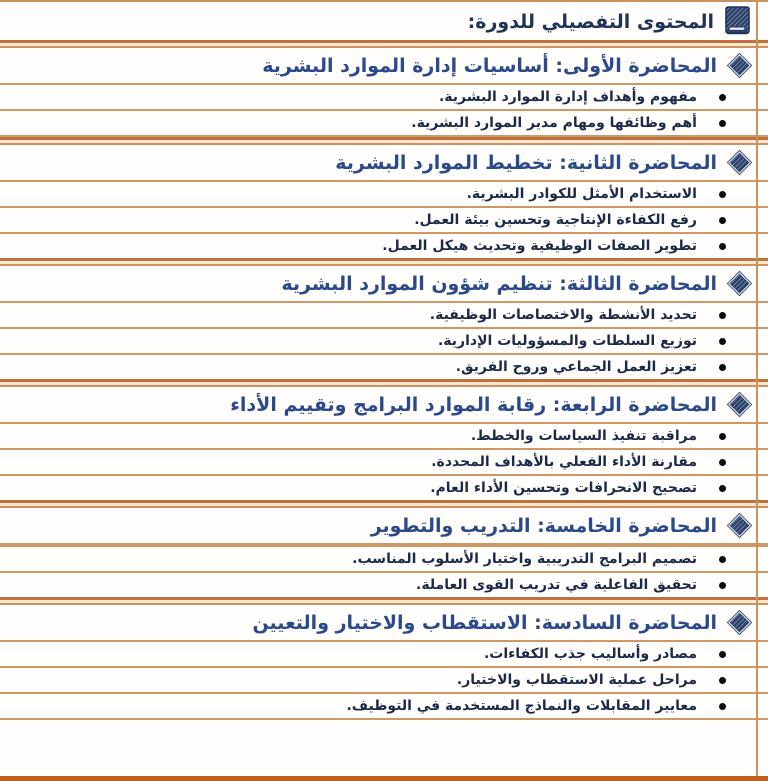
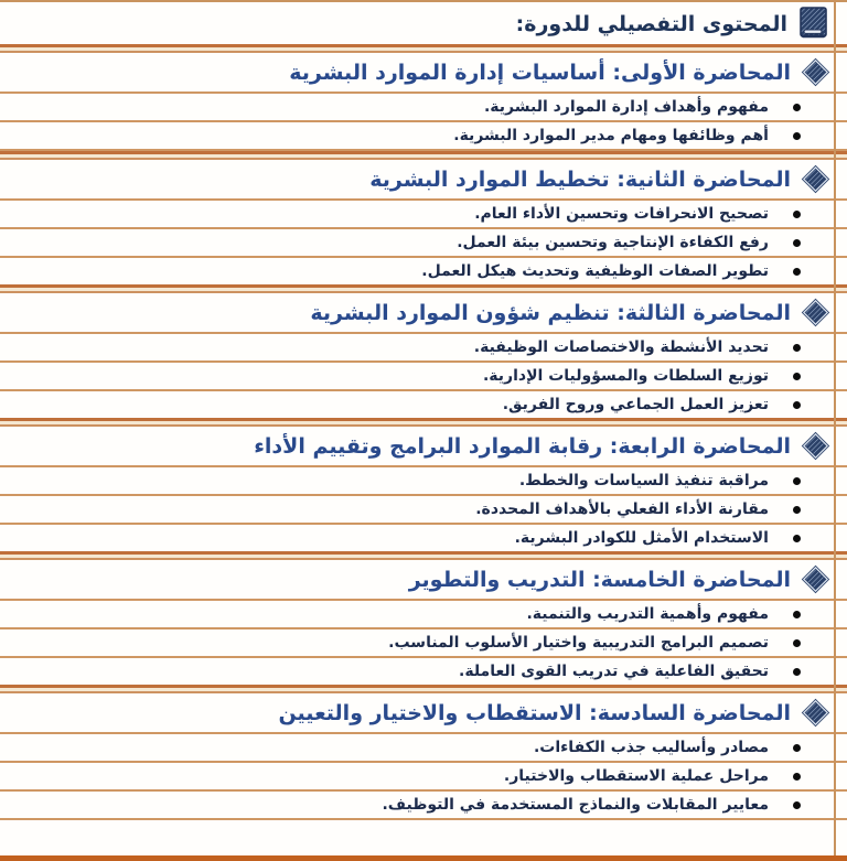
  المحتوى التفصيلي للدورة:
  المحاضرة الأولى: أساسيات إدارة الموارد البشرية
  مفهوم وأهداف إدارة الموارد البشرية.
  أهم وظائفها ومهام مدير الموارد البشرية.
  المحاضرة الثانية: تخطيط الموارد البشرية
- الاستخدام الأمثل للكوادر البشرية.
+ تصحيح الانحرافات وتحسين الأداء العام.
  رفع الكفاءة الإنتاجية وتحسين بيئة العمل.
  تطوير الصفات الوظيفية وتحديث هيكل العمل.
  المحاضرة الثالثة: تنظيم شؤون الموارد البشرية
  تحديد الأنشطة والاختصاصات الوظيفية.
  توزيع السلطات والمسؤوليات الإدارية.
  تعزيز العمل الجماعي وروح الفريق.
  المحاضرة الرابعة: رقابة الموارد البرامج وتقييم الأداء
  مراقبة تنفيذ السياسات والخطط.
  مقارنة الأداء الفعلي بالأهداف المحددة.
- تصحيح الانحرافات وتحسين الأداء العام.
+ الاستخدام الأمثل للكوادر البشرية.
  المحاضرة الخامسة: التدريب والتطوير
+ مفهوم وأهمية التدريب والتنمية.
  تصميم البرامج التدريبية واختيار الأسلوب المناسب.
  تحقيق الفاعلية في تدريب القوى العاملة.
  المحاضرة السادسة: الاستقطاب والاختيار والتعيين
  مصادر وأساليب جذب الكفاءات.
  مراحل عملية الاستقطاب والاختيار.
  معايير المقابلات والنماذج المستخدمة في التوظيف.
